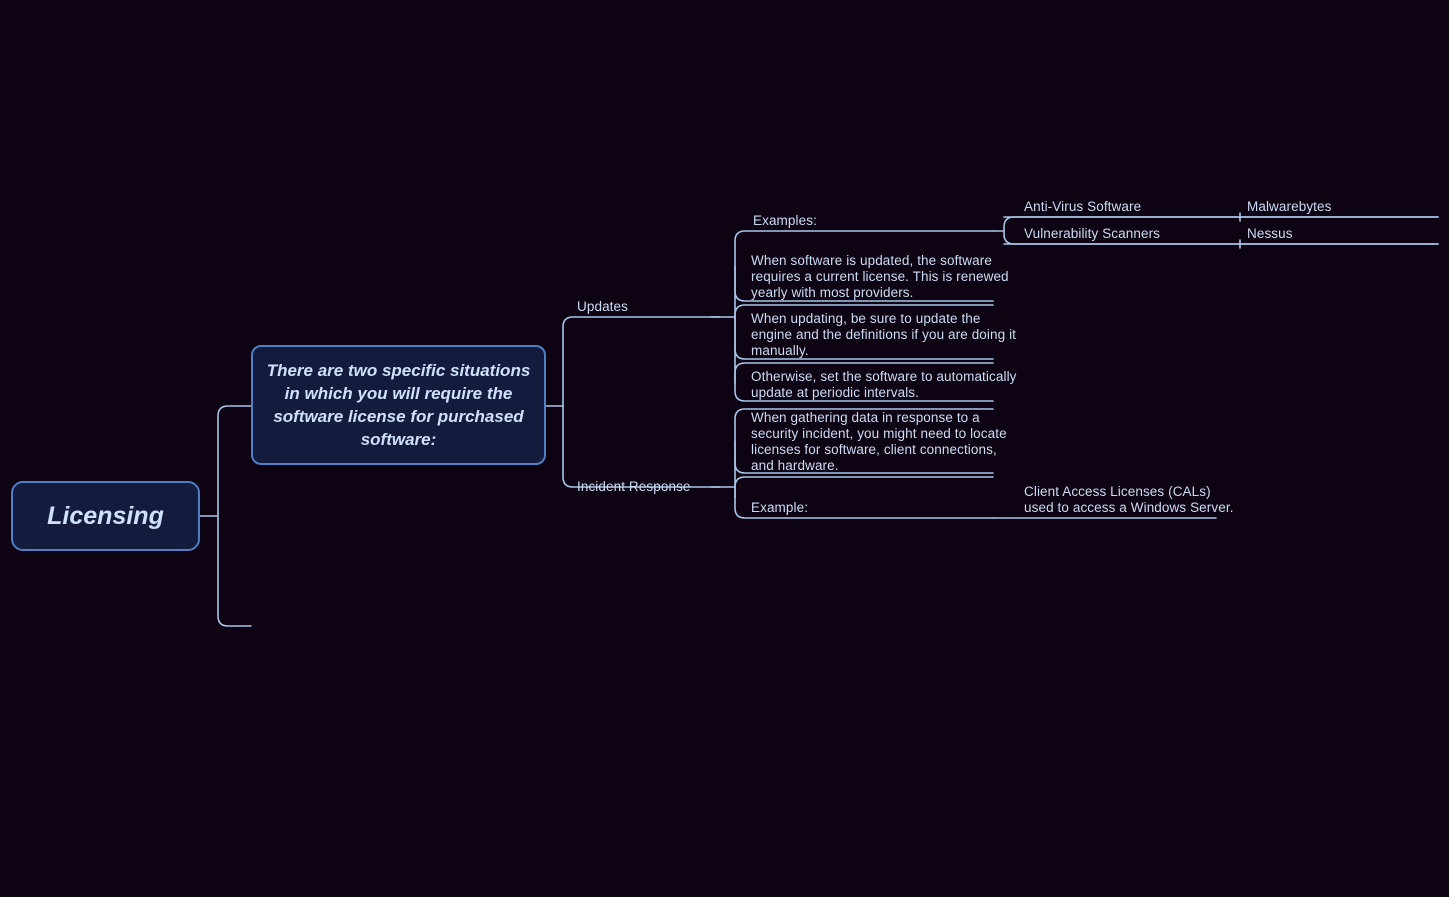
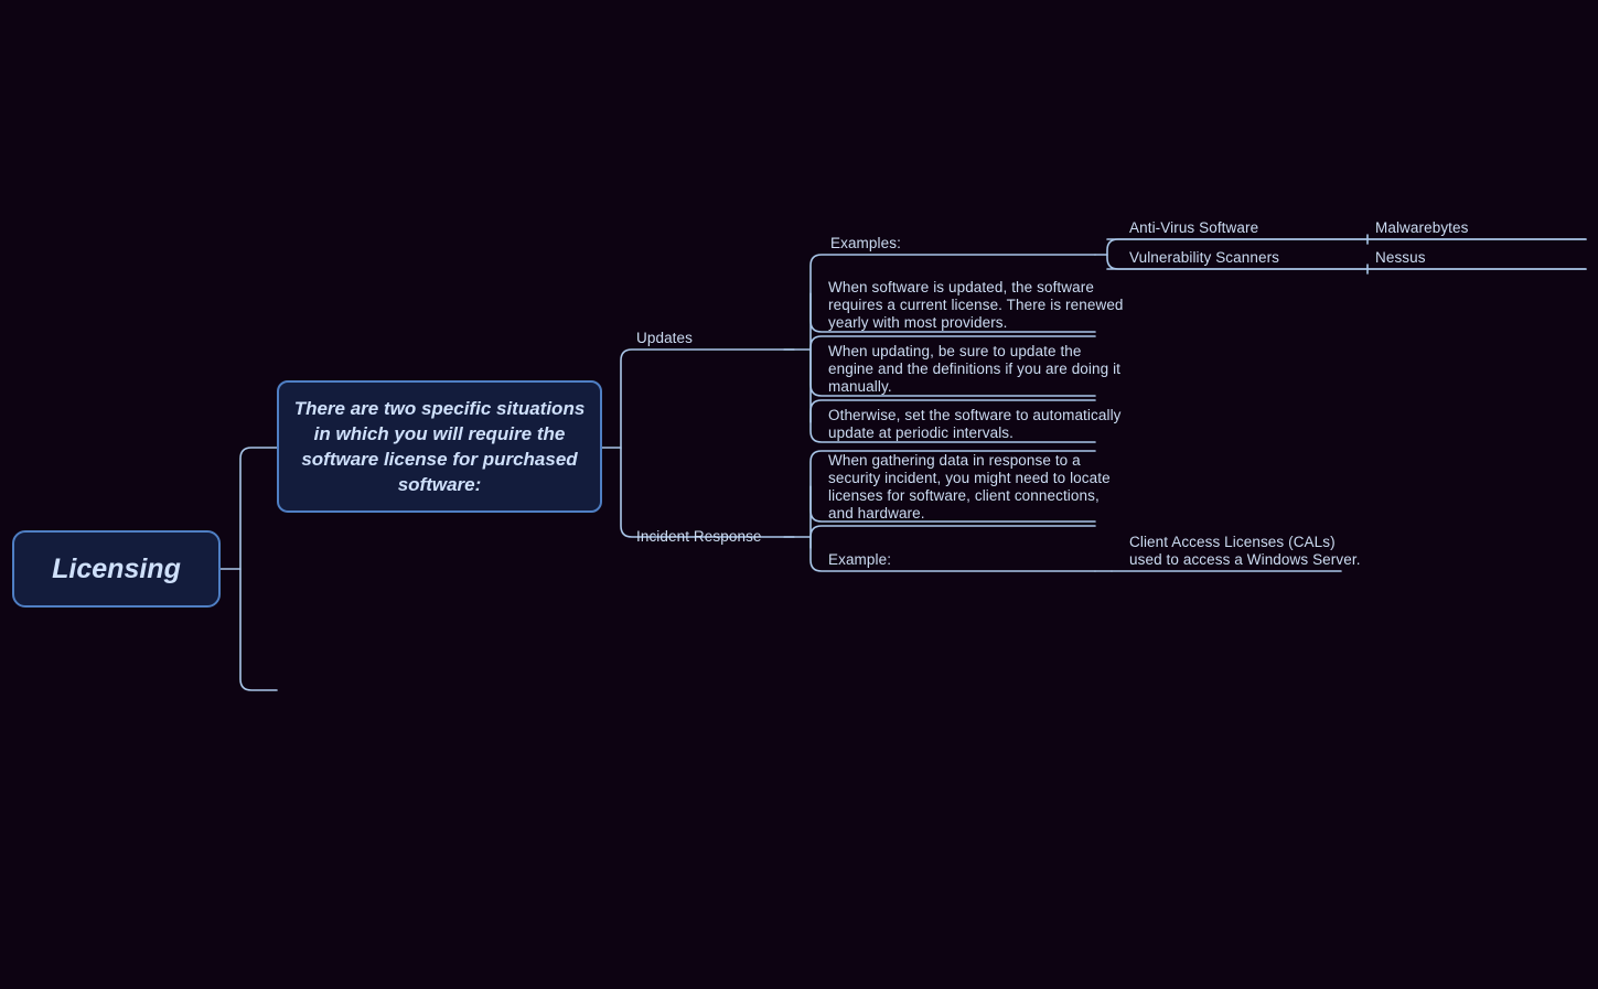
  Licensing
  There are two specific situations in which you will require the software license for purchased software:
  Examples:
  Updates
  Incident Response
  When software is updated, the software
- requires a current license. This is renewed
+ requires a current license. There is renewed
  yearly with most providers.
  When updating, be sure to update the
  engine and the definitions if you are doing it
  manually.
  Otherwise, set the software to automatically
  update at periodic intervals.
  When gathering data in response to a
  security incident, you might need to locate
  licenses for software, client connections,
  and hardware.
  Example:
  Client Access Licenses (CALs)
  used to access a Windows Server.
  Anti-Virus Software
  Malwarebytes
  Vulnerability Scanners
  Nessus
